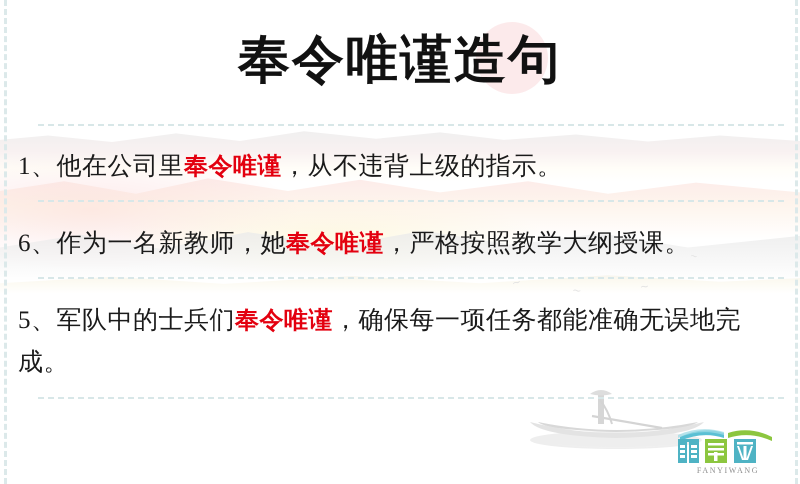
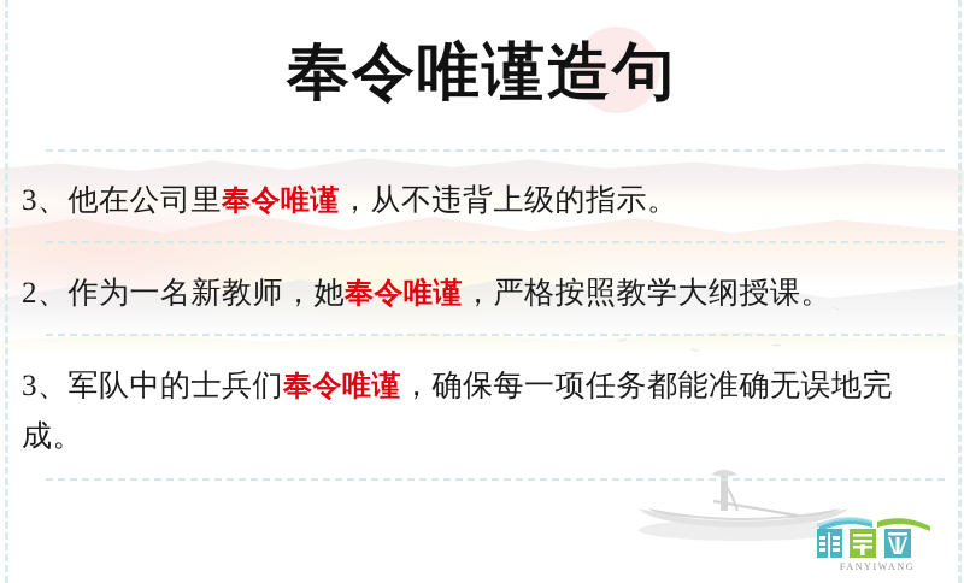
  奉令唯谨造句
- 1、他在公司里奉令唯谨，从不违背上级的指示。
+ 3、他在公司里奉令唯谨，从不违背上级的指示。
- 6、作为一名新教师，她奉令唯谨，严格按照教学大纲授课。
+ 2、作为一名新教师，她奉令唯谨，严格按照教学大纲授课。
- 5、军队中的士兵们奉令唯谨，确保每一项任务都能准确无误地完成。
+ 3、军队中的士兵们奉令唯谨，确保每一项任务都能准确无误地完成。
  FANYIWANG
